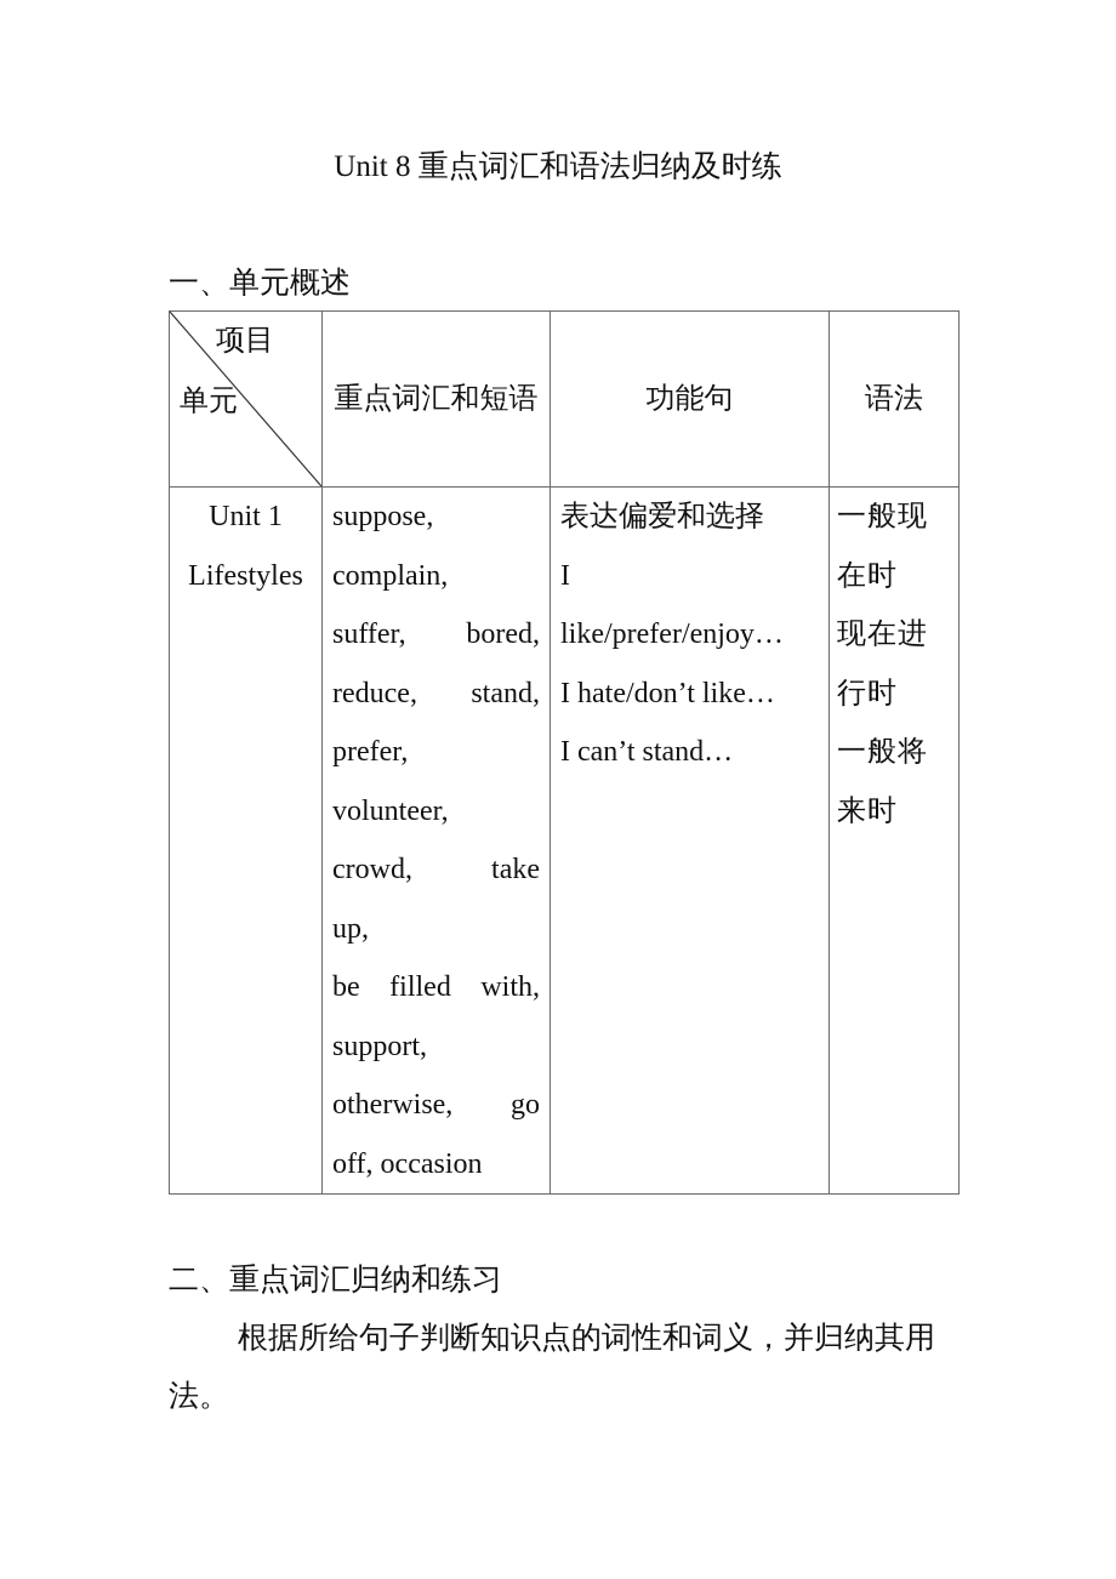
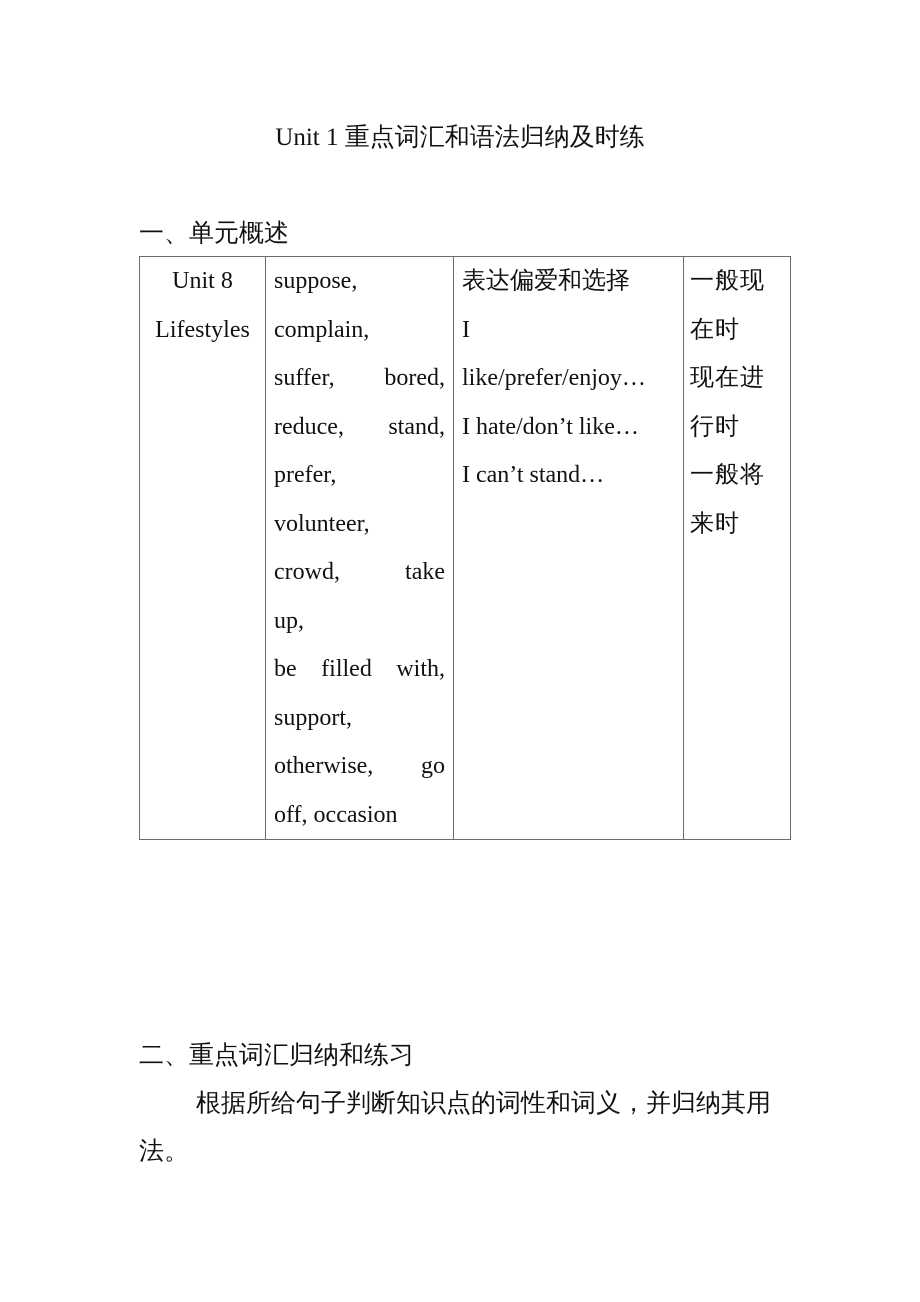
- Unit 8 重点词汇和语法归纳及时练
+ Unit 1 重点词汇和语法归纳及时练
  一、单元概述
- 项目 单元	重点词汇和短语	功能句	语法
- Unit 1 Lifestyles	suppose, complain, suffer, bored, reduce, stand, prefer, volunteer, crowd, take up, be filled with, support, otherwise, go off, occasion	表达偏爱和选择 I like/prefer/enjoy… I hate/don’t like… I can’t stand…	一般现 在时 现在进 行时 一般将 来时
+ Unit 8 Lifestyles	suppose, complain, suffer, bored, reduce, stand, prefer, volunteer, crowd, take up, be filled with, support, otherwise, go off, occasion	表达偏爱和选择 I like/prefer/enjoy… I hate/don’t like… I can’t stand…	一般现 在时 现在进 行时 一般将 来时
  二、重点词汇归纳和练习
  根据所给句子判断知识点的词性和词义，并归纳其用法。
